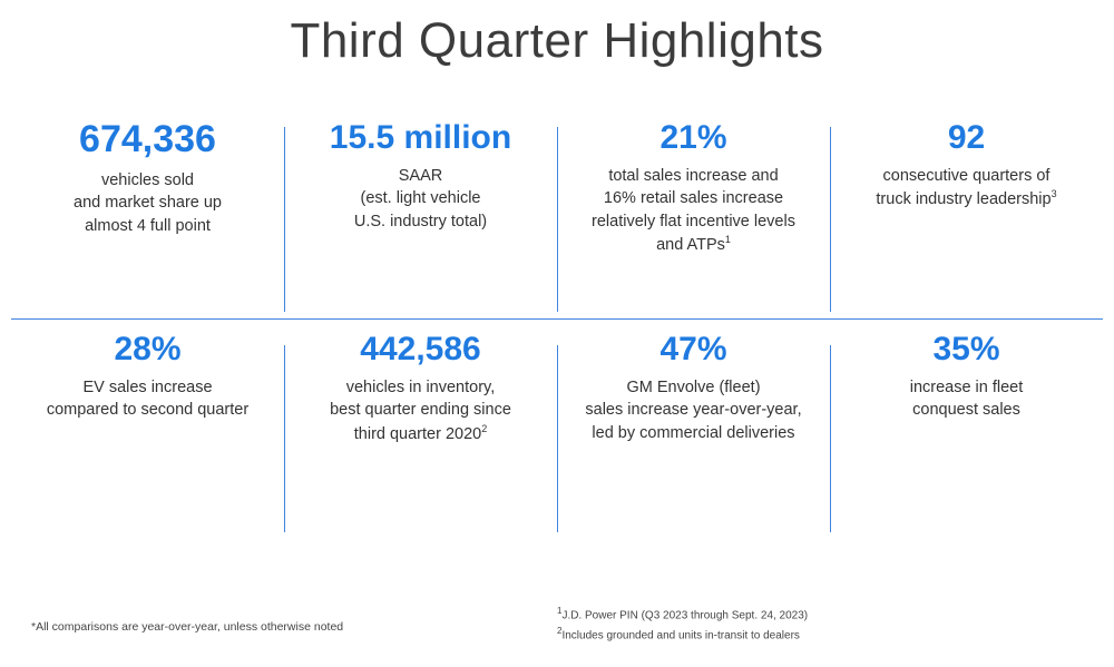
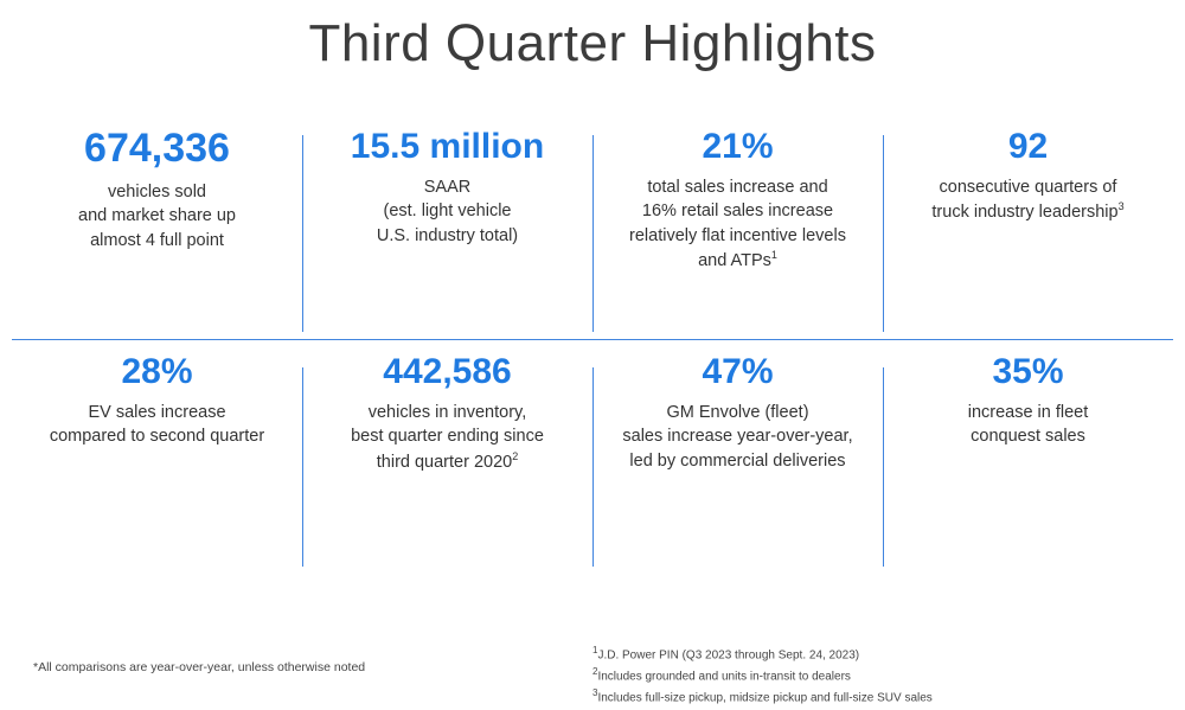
  Third Quarter Highlights
  674,336
  vehicles sold
  and market share up
  almost 4 full point
  15.5 million
  SAAR
  (est. light vehicle
  U.S. industry total)
  21%
  total sales increase and
  16% retail sales increase
  relatively flat incentive levels
  and ATPs1
  92
  consecutive quarters of
  truck industry leadership3
  28%
  EV sales increase
  compared to second quarter
  442,586
  vehicles in inventory,
  best quarter ending since
  third quarter 20202
  47%
  GM Envolve (fleet)
  sales increase year-over-year,
  led by commercial deliveries
  35%
  increase in fleet
  conquest sales
  *All comparisons are year-over-year, unless otherwise noted
  1J.D. Power PIN (Q3 2023 through Sept. 24, 2023)
  2Includes grounded and units in-transit to dealers
+ 3Includes full-size pickup, midsize pickup and full-size SUV sales
